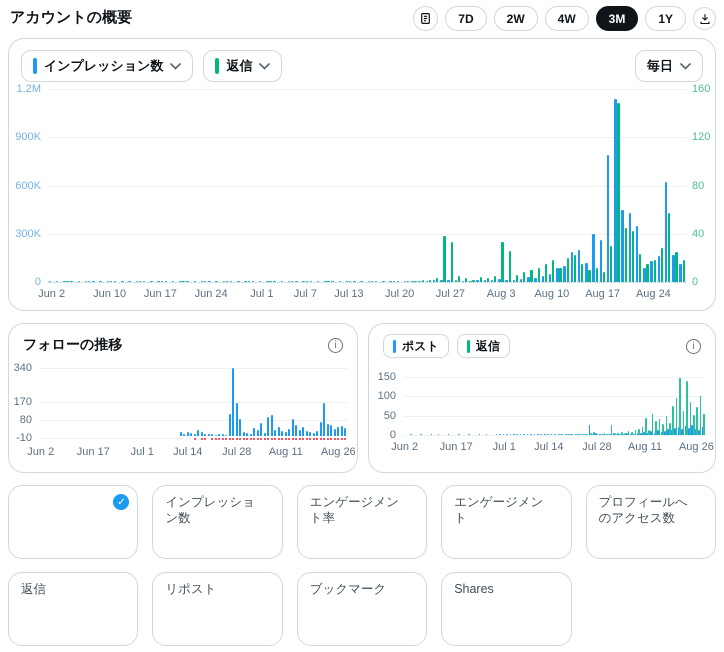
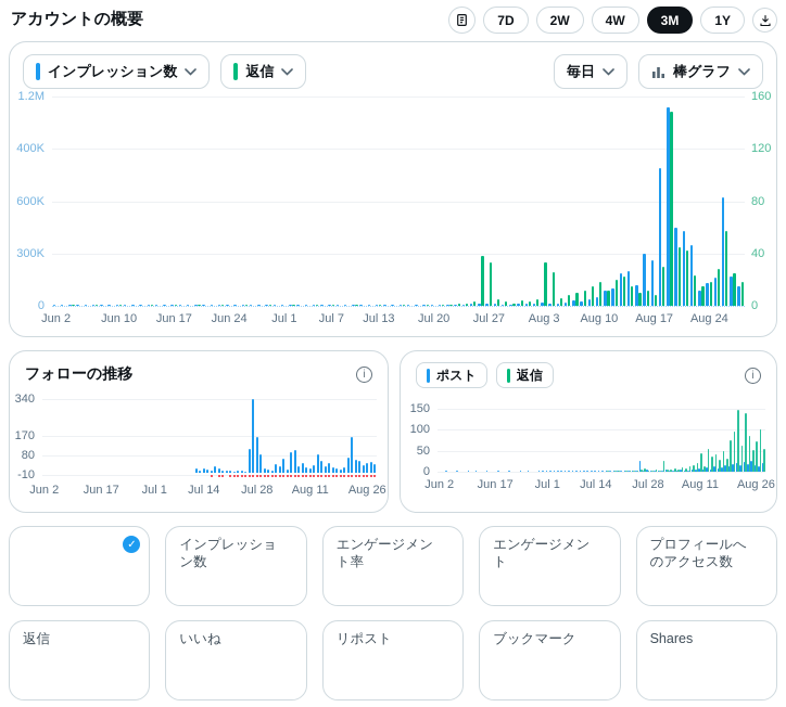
  アカウントの概要
  7D
  2W
  4W
  3M
  1Y
  インプレッション数
  返信
  毎日
+ 棒グラフ
  0
  300K
  600K
- 900K
+ 400K
  1.2M
  0
  40
  80
  120
  160
  Jun 2
  Jun 10
  Jun 17
  Jun 24
  Jul 1
  Jul 7
  Jul 13
  Jul 20
  Jul 27
  Aug 3
  Aug 10
  Aug 17
  Aug 24
  フォローの推移
  i
  -10
  80
  170
  340
  Jun 2
  Jun 17
  Jul 1
  Jul 14
  Jul 28
  Aug 11
  Aug 26
  ポスト
  返信
  i
  0
  50
  100
  150
  Jun 2
  Jun 17
  Jul 1
  Jul 14
  Jul 28
  Aug 11
  Aug 26
  ✓
  インプレッション数
  エンゲージメント率
  エンゲージメント
  プロフィールへのアクセス数
  返信
+ いいね
  リポスト
  ブックマーク
  Shares
